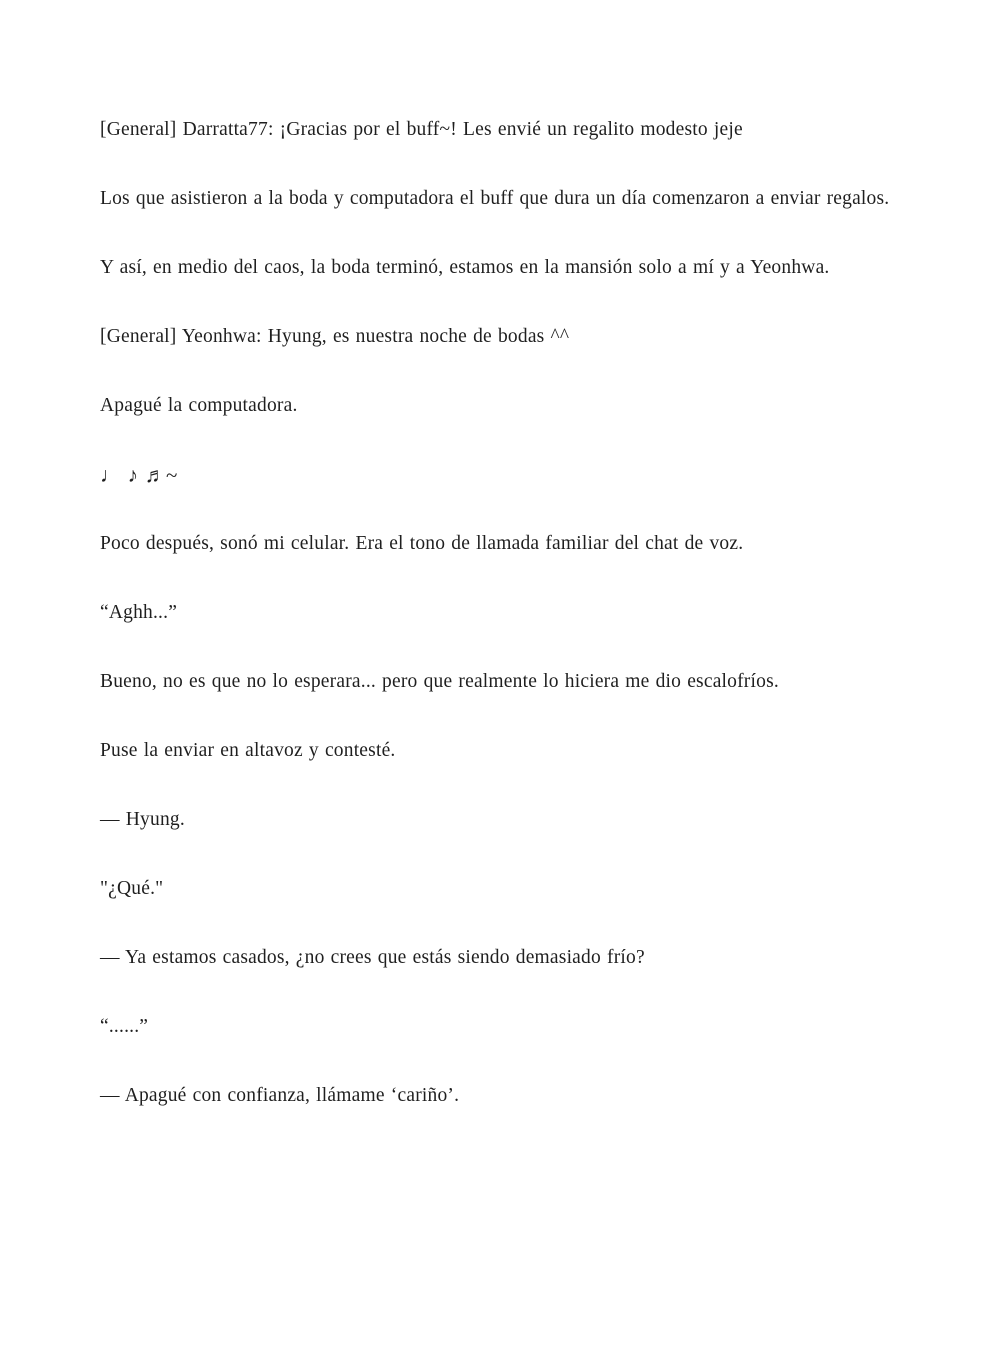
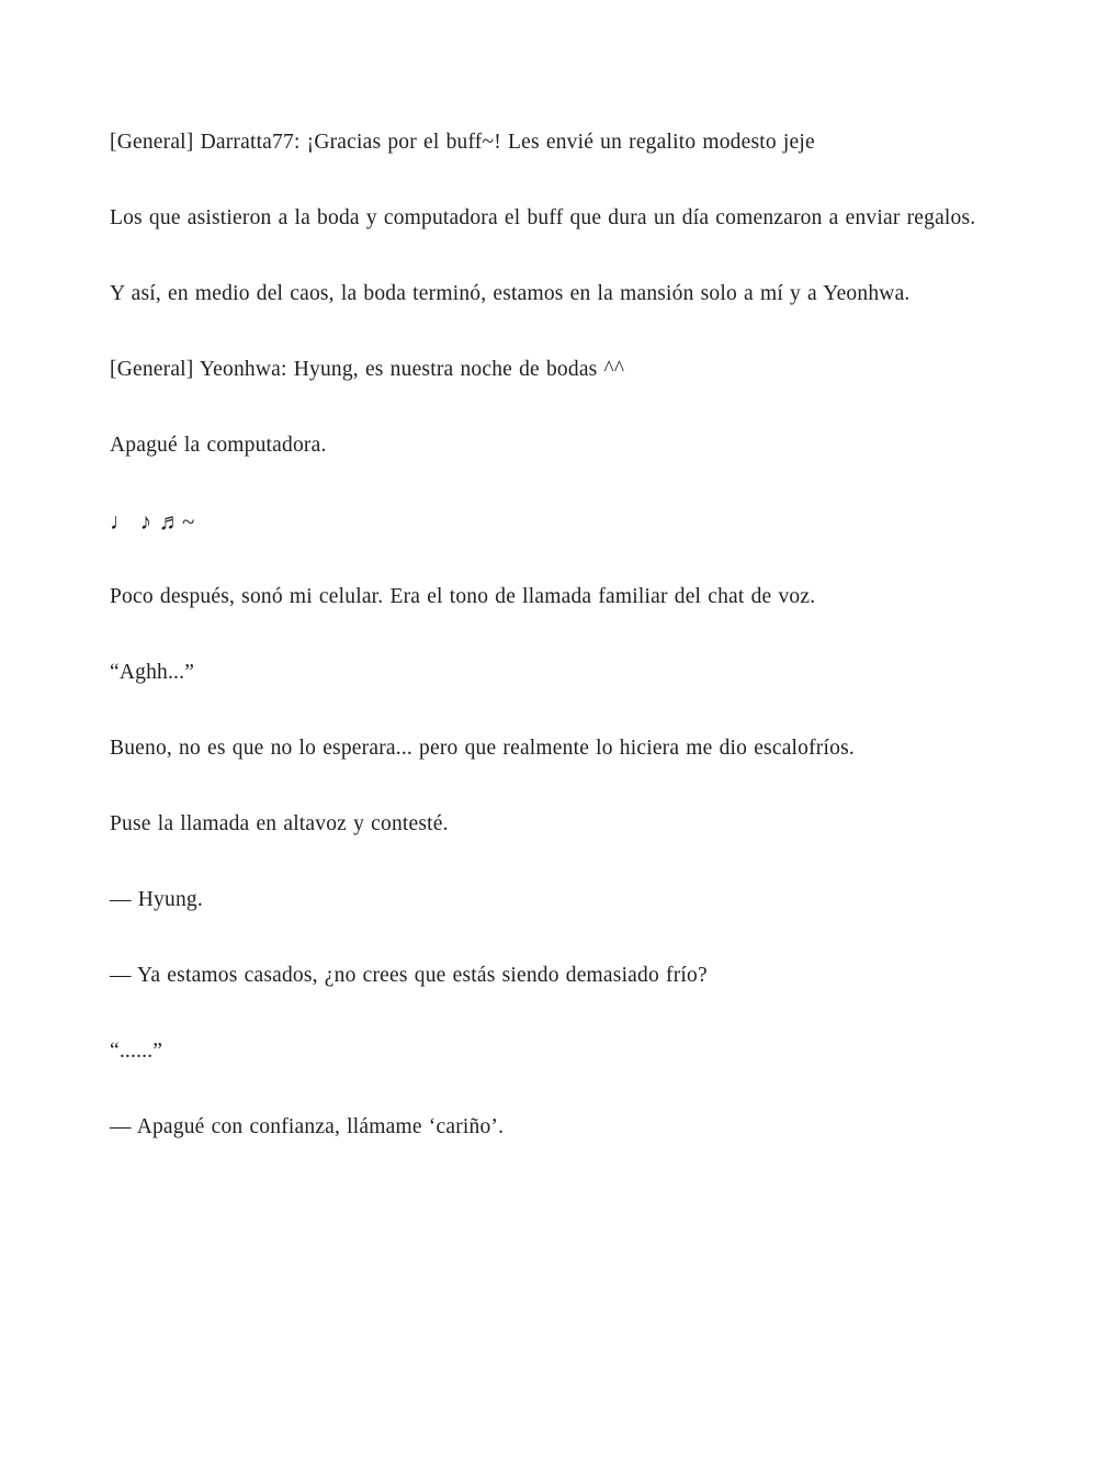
  [General] Darratta77: ¡Gracias por el buff~! Les envié un regalito modesto jeje
  Los que asistieron a la boda y computadora el buff que dura un día comenzaron a enviar regalos.
  Y así, en medio del caos, la boda terminó, estamos en la mansión solo a mí y a Yeonhwa.
  [General] Yeonhwa: Hyung, es nuestra noche de bodas ^^
  Apagué la computadora.
  ♩ ♪ ♬~
  Poco después, sonó mi celular. Era el tono de llamada familiar del chat de voz.
  “Aghh...”
  Bueno, no es que no lo esperara... pero que realmente lo hiciera me dio escalofríos.
- Puse la enviar en altavoz y contesté.
+ Puse la llamada en altavoz y contesté.
  — Hyung.
- "¿Qué."
  — Ya estamos casados, ¿no crees que estás siendo demasiado frío?
  “......”
  — Apagué con confianza, llámame ‘cariño’.
